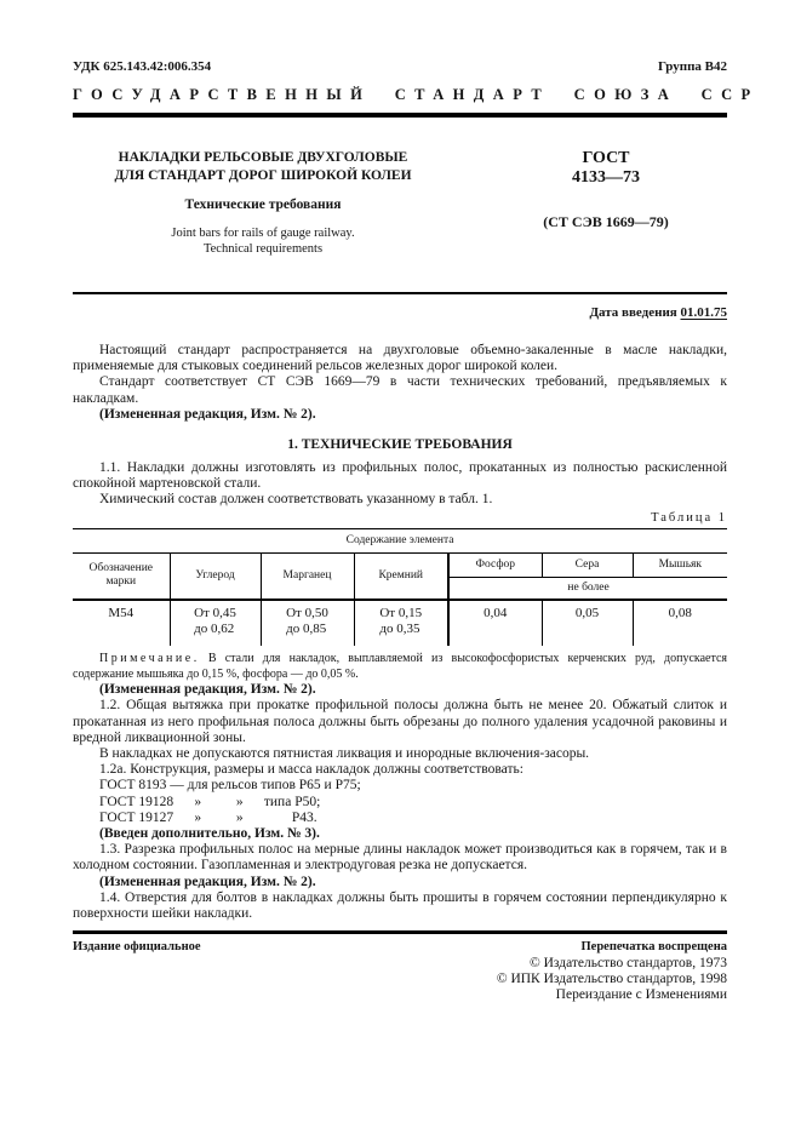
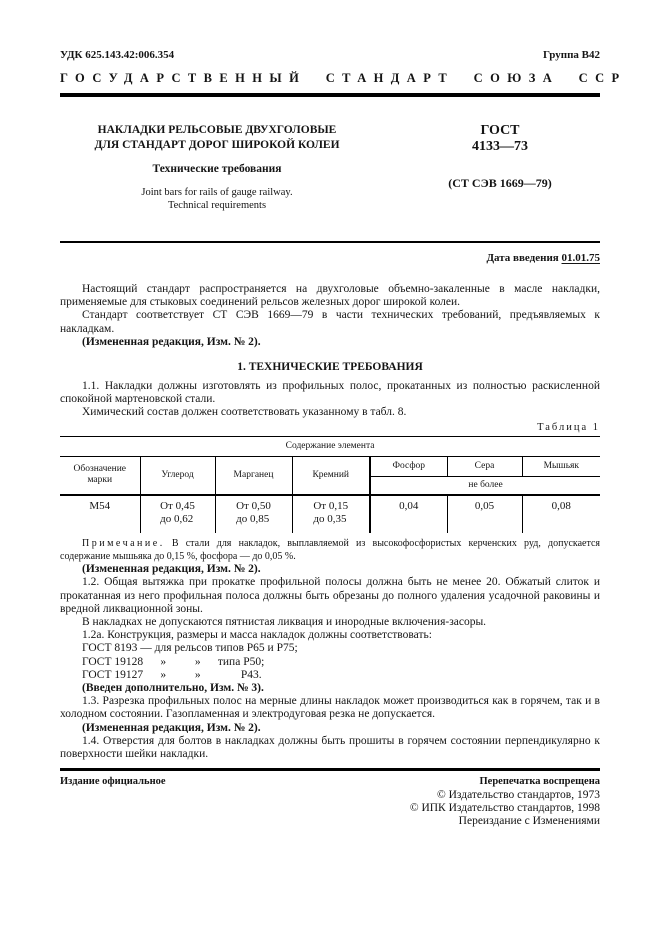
  УДК 625.143.42:006.354
  Группа В42
  ГОСУДАРСТВЕННЫЙ СТАНДАРТ СОЮЗА ССР
  НАКЛАДКИ РЕЛЬСОВЫЕ ДВУХГОЛОВЫЕ
  ДЛЯ СТАНДАРТ ДОРОГ ШИРОКОЙ КОЛЕИ
  Технические требования
  Joint bars for rails of gauge railway.
  Technical requirements
  ГОСТ
  4133—73
  (СТ СЭВ 1669—79)
  Дата введения 01.01.75
  Настоящий стандарт распространяется на двухголовые объемно-закаленные в масле накладки, применяемые для стыковых соединений рельсов железных дорог широкой колеи.
  Стандарт соответствует СТ СЭВ 1669—79 в части технических требований, предъявляемых к накладкам.
  (Измененная редакция, Изм. № 2).
  1. ТЕХНИЧЕСКИЕ ТРЕБОВАНИЯ
  1.1. Накладки должны изготовлять из профильных полос, прокатанных из полностью раскисленной спокойной мартеновской стали.
- Химический состав должен соответствовать указанному в табл. 1.
+ Химический состав должен соответствовать указанному в табл. 8.
  Таблица 1
  Содержание элемента
  Обозначение марки	Углерод	Марганец	Кремний	Фосфор	Сера	Мышьяк
  не более
  М54	От 0,45 до 0,62	От 0,50 до 0,85	От 0,15 до 0,35	0,04	0,05	0,08
  Примечание. В стали для накладок, выплавляемой из высокофосфористых керченских руд, допускается содержание мышьяка до 0,15 %, фосфора — до 0,05 %.
  (Измененная редакция, Изм. № 2).
  1.2. Общая вытяжка при прокатке профильной полосы должна быть не менее 20. Обжатый слиток и прокатанная из него профильная полоса должны быть обрезаны до полного удаления усадочной раковины и вредной ликвационной зоны.
  В накладках не допускаются пятнистая ликвация и инородные включения-засоры.
  1.2а. Конструкция, размеры и масса накладок должны соответствовать:
  ГОСТ 8193 — для рельсов типов Р65 и Р75;
  ГОСТ 19128 » » типа Р50;
  ГОСТ 19127 » » Р43.
  (Введен дополнительно, Изм. № 3).
  1.3. Разрезка профильных полос на мерные длины накладок может производиться как в горячем, так и в холодном состоянии. Газопламенная и электродуговая резка не допускается.
  (Измененная редакция, Изм. № 2).
  1.4. Отверстия для болтов в накладках должны быть прошиты в горячем состоянии перпендикулярно к поверхности шейки накладки.
  Издание официальное
  Перепечатка воспрещена
  © Издательство стандартов, 1973
  © ИПК Издательство стандартов, 1998
  Переиздание с Изменениями
